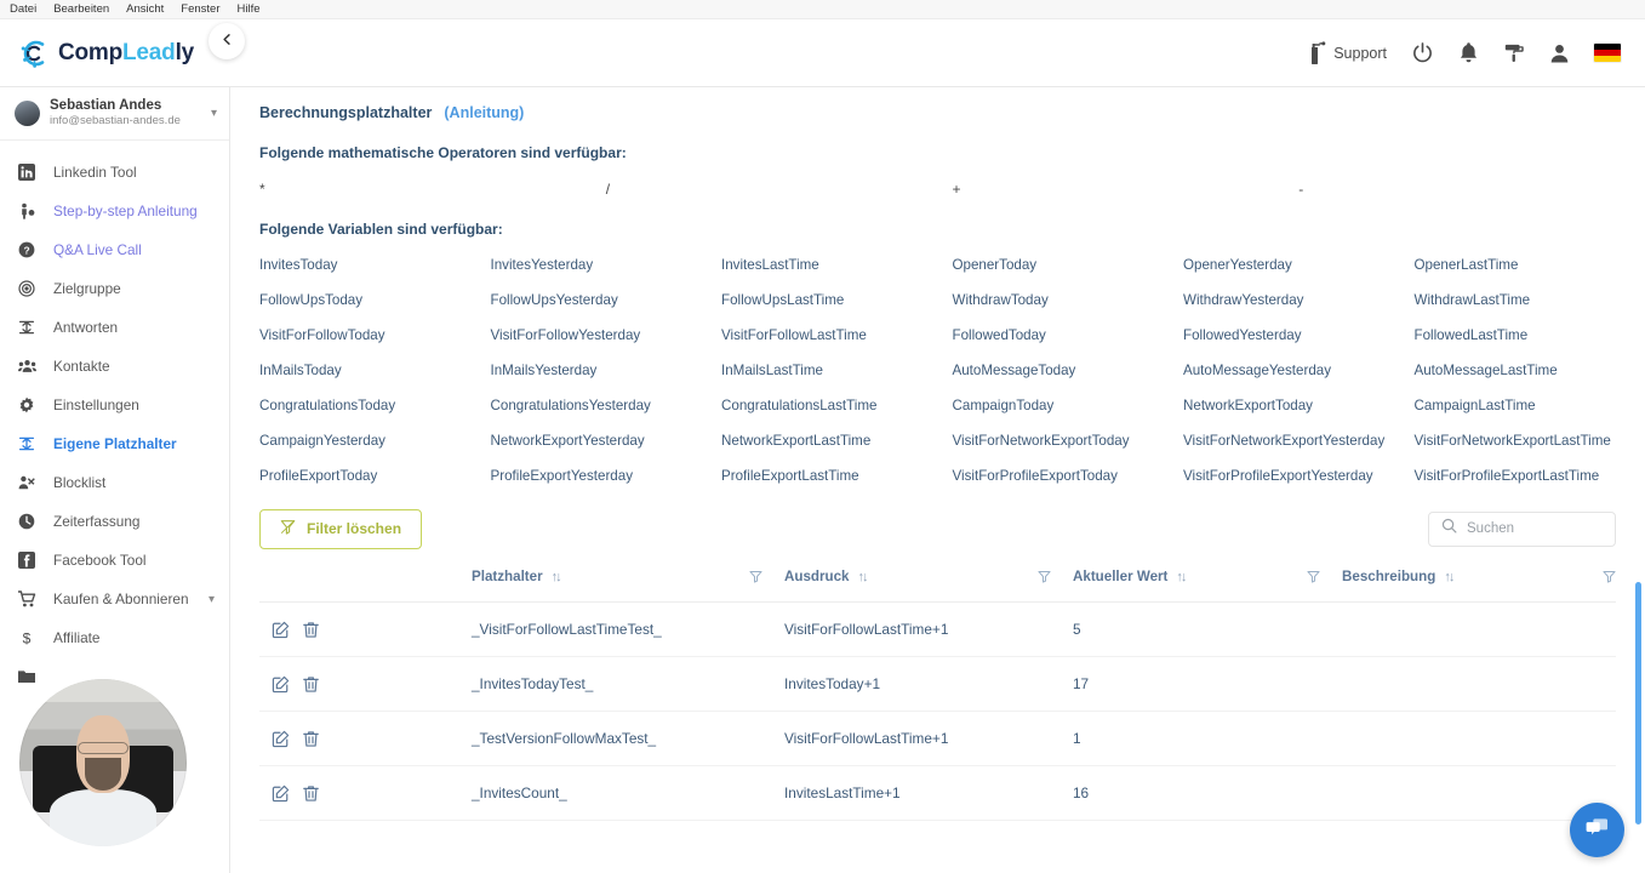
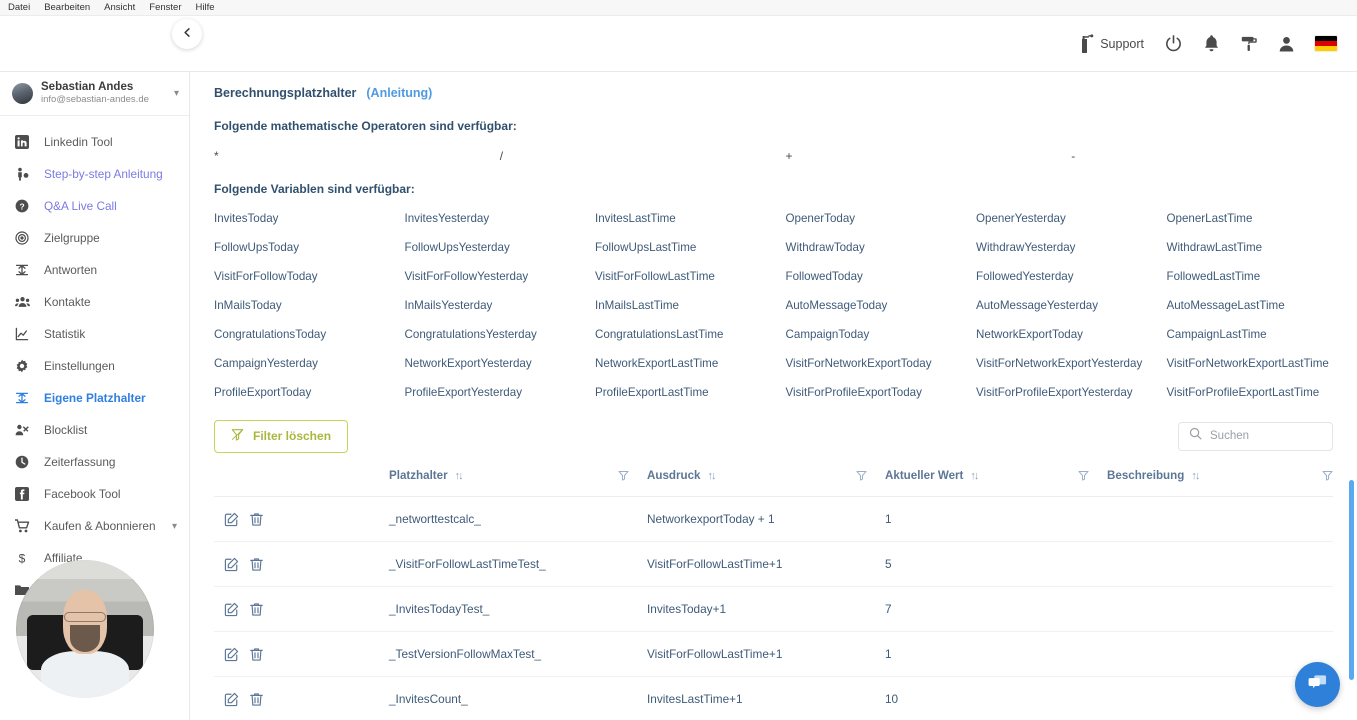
  Datei
  Bearbeiten
  Ansicht
  Fenster
  Hilfe
- CompLeadly
  Support
  Sebastian Andes
  info@sebastian-andes.de
  ▾
  Linkedin Tool
  Step-by-step Anleitung
  ?
  Q&A Live Call
  Zielgruppe
  Antworten
  Kontakte
+ Statistik
  Einstellungen
  Eigene Platzhalter
  Blocklist
  Zeiterfassung
  Facebook Tool
  Kaufen & Abonnieren
  ▾
  $
  Affiliate
  Berechnungsplatzhalter (Anleitung)
  Folgende mathematische Operatoren sind verfügbar:
  *
  /
  +
  -
  Folgende Variablen sind verfügbar:
  InvitesToday
  InvitesYesterday
  InvitesLastTime
  OpenerToday
  OpenerYesterday
  OpenerLastTime
  FollowUpsToday
  FollowUpsYesterday
  FollowUpsLastTime
  WithdrawToday
  WithdrawYesterday
  WithdrawLastTime
  VisitForFollowToday
  VisitForFollowYesterday
  VisitForFollowLastTime
  FollowedToday
  FollowedYesterday
  FollowedLastTime
  InMailsToday
  InMailsYesterday
  InMailsLastTime
  AutoMessageToday
  AutoMessageYesterday
  AutoMessageLastTime
  CongratulationsToday
  CongratulationsYesterday
  CongratulationsLastTime
  CampaignToday
  NetworkExportToday
  CampaignLastTime
  CampaignYesterday
  NetworkExportYesterday
  NetworkExportLastTime
  VisitForNetworkExportToday
  VisitForNetworkExportYesterday
  VisitForNetworkExportLastTime
  ProfileExportToday
  ProfileExportYesterday
  ProfileExportLastTime
  VisitForProfileExportToday
  VisitForProfileExportYesterday
  VisitForProfileExportLastTime
  Filter löschen
  Suchen
  	Platzhalter ↑↓	Ausdruck ↑↓	Aktueller Wert ↑↓	Beschreibung ↑↓
+ 	_networttestcalc_	NetworkexportToday + 1	1
  	_VisitForFollowLastTimeTest_	VisitForFollowLastTime+1	5
- 	_InvitesTodayTest_	InvitesToday+1	17
+ 	_InvitesTodayTest_	InvitesToday+1	7
  	_TestVersionFollowMaxTest_	VisitForFollowLastTime+1	1
- 	_InvitesCount_	InvitesLastTime+1	16
+ 	_InvitesCount_	InvitesLastTime+1	10
